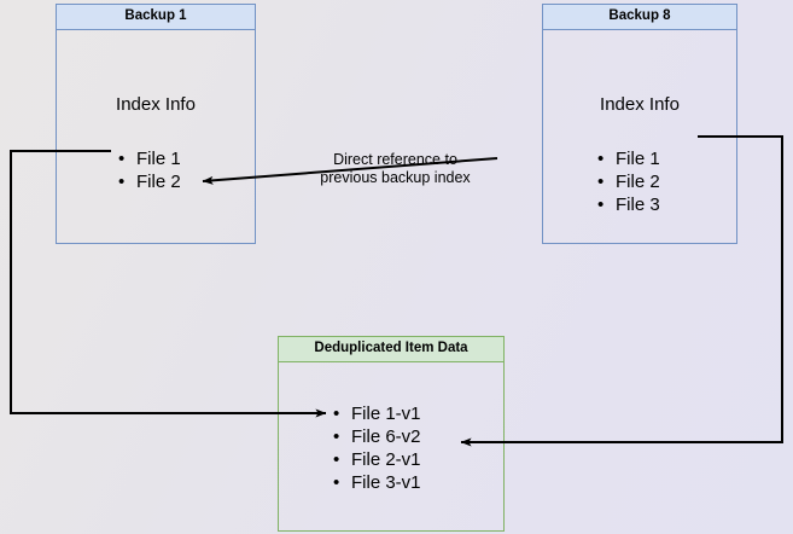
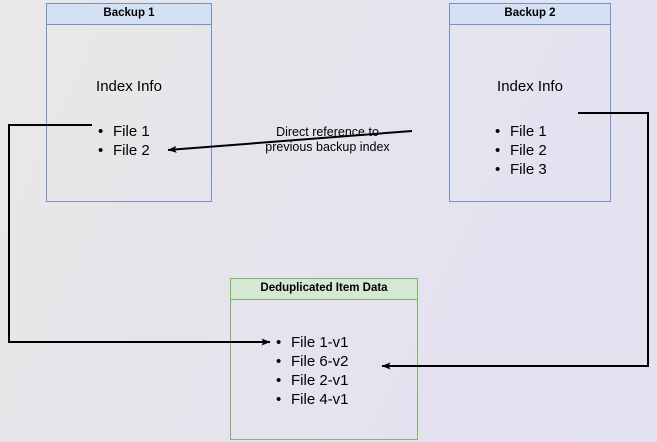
  Backup 1
  Index Info
  File 1
  File 2
- Backup 8
+ Backup 2
  Index Info
  File 1
  File 2
  File 3
  Deduplicated Item Data
  File 1-v1
  File 6-v2
  File 2-v1
- File 3-v1
+ File 4-v1
  Direct reference to
  previous backup index
